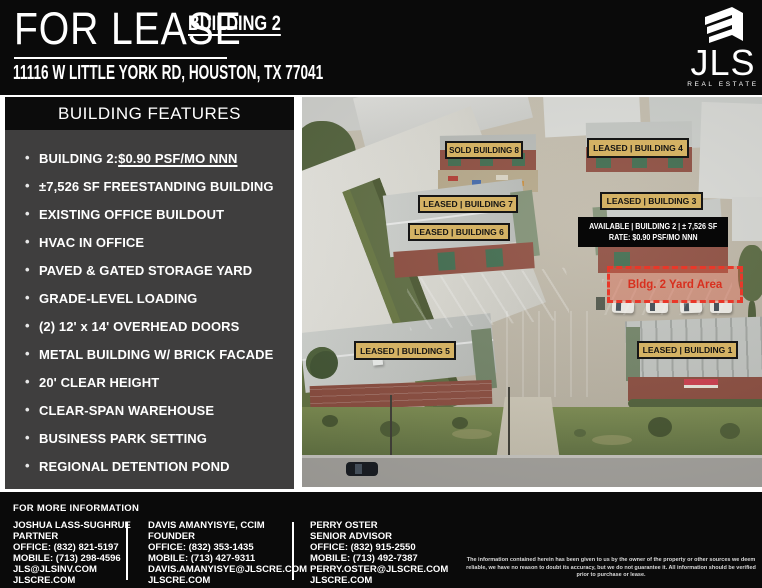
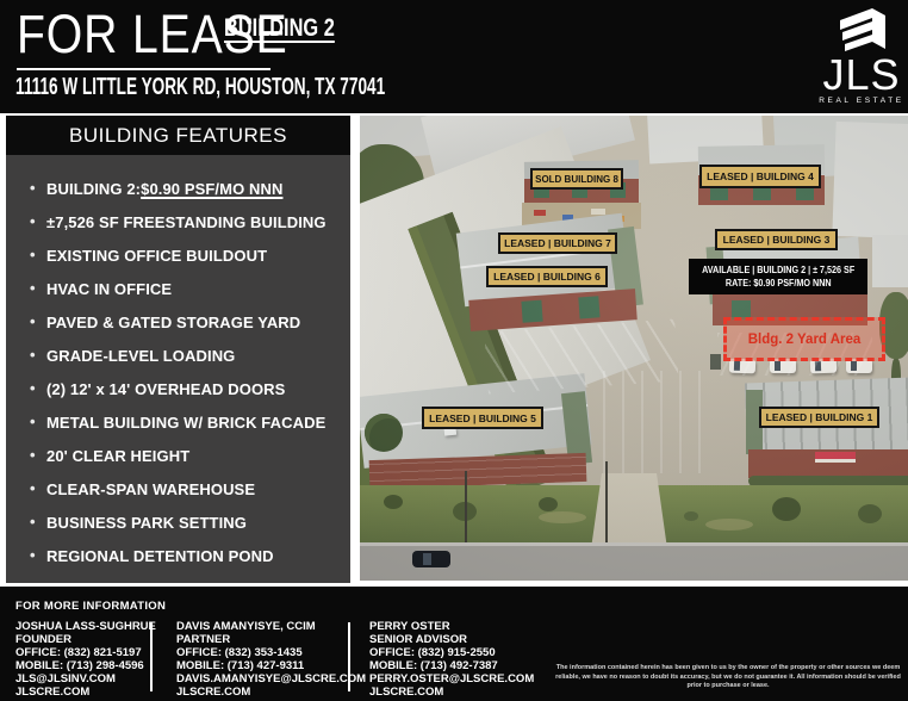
  FOR LEASE
  BUILDING 2
  11116 W LITTLE YORK RD, HOUSTON, TX 77041
  JLS
  BUILDING FEATURES
  BUILDING 2:
  $0.90 PSF/MO NNN
  ±7,526 SF FREESTANDING BUILDING
  EXISTING OFFICE BUILDOUT
  HVAC IN OFFICE
  PAVED & GATED STORAGE YARD
  GRADE-LEVEL LOADING
  (2) 12' x 14' OVERHEAD DOORS
  METAL BUILDING W/ BRICK FACADE
  20' CLEAR HEIGHT
  CLEAR-SPAN WAREHOUSE
  BUSINESS PARK SETTING
  REGIONAL DETENTION POND
  SOLD BUILDING 8
  LEASED | BUILDING 4
  LEASED | BUILDING 7
  LEASED | BUILDING 6
  LEASED | BUILDING 3
  LEASED | BUILDING 5
  LEASED | BUILDING 1
  AVAILABLE | BUILDING 2 | ± 7,526 SF
  RATE: $0.90 PSF/MO NNN
  Bldg. 2 Yard Area
  FOR MORE INFORMATION
  JOSHUA LASS-SUGHRU
- PARTNER
+ FOUNDER
  OFFICE: (832) 821-5197
  MOBILE: (713) 298-4596
  JLS@JLSINV.COM
  JLSCRE.COM
  DAVIS AMANYISYE, CCIM
- FOUNDER
+ PARTNER
  OFFICE: (832) 353-1435
  MOBILE: (713) 427-9311
  DAVIS.AMANYISYE@JLSCRE.COM
  JLSCRE.COM
  PERRY OSTER
  SENIOR ADVISOR
  OFFICE: (832) 915-2550
  MOBILE: (713) 492-7387
  PERRY.OSTER@JLSCRE.COM
  JLSCRE.COM
